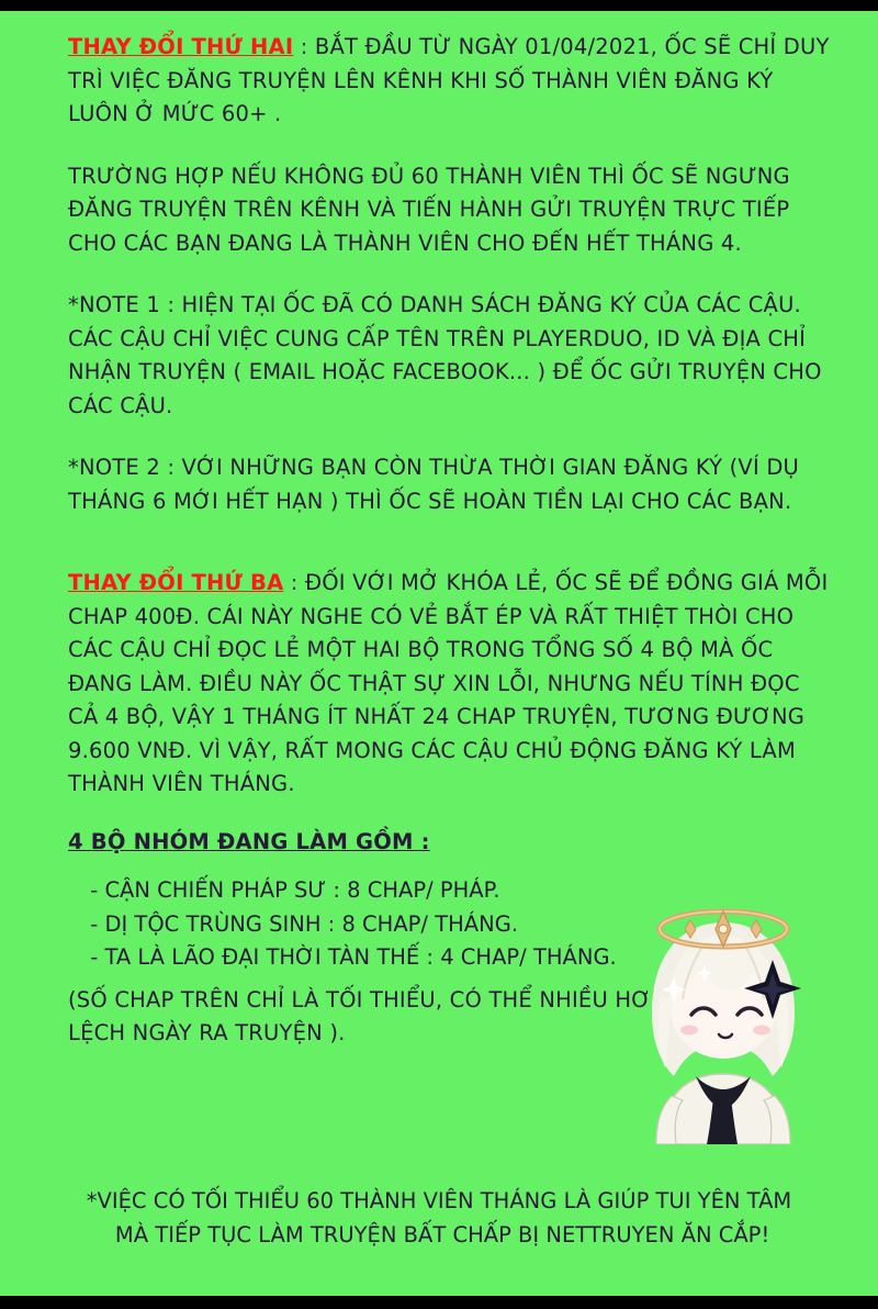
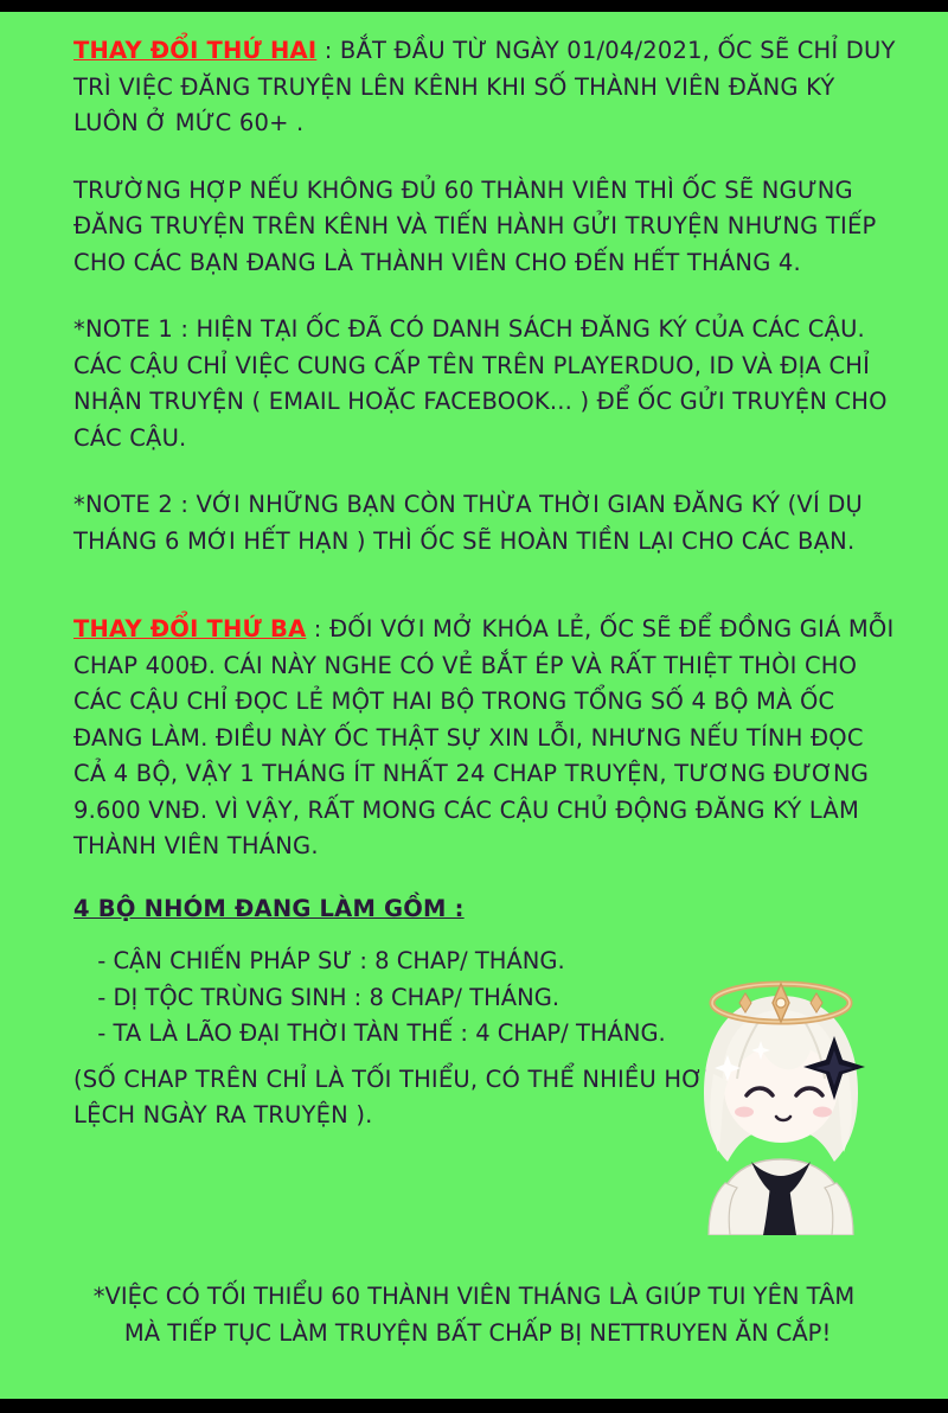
  THAY ĐỔI THỨ HAI : BẮT ĐẦU TỪ NGÀY 01/04/2021, ỐC SẼ CHỈ DUY TRÌ VIỆC ĐĂNG TRUYỆN LÊN KÊNH KHI SỐ THÀNH VIÊN ĐĂNG KÝ LUÔN Ở MỨC 60+ .
- TRƯỜNG HỢP NẾU KHÔNG ĐỦ 60 THÀNH VIÊN THÌ ỐC SẼ NGƯNG ĐĂNG TRUYỆN TRÊN KÊNH VÀ TIẾN HÀNH GỬI TRUYỆN TRỰC TIẾP CHO CÁC BẠN ĐANG LÀ THÀNH VIÊN CHO ĐẾN HẾT THÁNG 4.
+ TRƯỜNG HỢP NẾU KHÔNG ĐỦ 60 THÀNH VIÊN THÌ ỐC SẼ NGƯNG ĐĂNG TRUYỆN TRÊN KÊNH VÀ TIẾN HÀNH GỬI TRUYỆN NHƯNG TIẾP CHO CÁC BẠN ĐANG LÀ THÀNH VIÊN CHO ĐẾN HẾT THÁNG 4.
  *NOTE 1 : HIỆN TẠI ỐC ĐÃ CÓ DANH SÁCH ĐĂNG KÝ CỦA CÁC CẬU. CÁC CẬU CHỈ VIỆC CUNG CẤP TÊN TRÊN PLAYERDUO, ID VÀ ĐỊA CHỈ NHẬN TRUYỆN ( EMAIL HOẶC FACEBOOK... ) ĐỂ ỐC GỬI TRUYỆN CHO CÁC CẬU.
  *NOTE 2 : VỚI NHỮNG BẠN CÒN THỪA THỜI GIAN ĐĂNG KÝ (VÍ DỤ THÁNG 6 MỚI HẾT HẠN ) THÌ ỐC SẼ HOÀN TIỀN LẠI CHO CÁC BẠN.
  THAY ĐỔI THỨ BA : ĐỐI VỚI MỞ KHÓA LẺ, ỐC SẼ ĐỂ ĐỒNG GIÁ MỖI CHAP 400Đ. CÁI NÀY NGHE CÓ VẺ BẮT ÉP VÀ RẤT THIỆT THÒI CHO CÁC CẬU CHỈ ĐỌC LẺ MỘT HAI BỘ TRONG TỔNG SỐ 4 BỘ MÀ ỐC ĐANG LÀM. ĐIỀU NÀY ỐC THẬT SỰ XIN LỖI, NHƯNG NẾU TÍNH ĐỌC CẢ 4 BỘ, VẬY 1 THÁNG ÍT NHẤT 24 CHAP TRUYỆN, TƯƠNG ĐƯƠNG 9.600 VNĐ. VÌ VẬY, RẤT MONG CÁC CẬU CHỦ ĐỘNG ĐĂNG KÝ LÀM THÀNH VIÊN THÁNG.
  4 BỘ NHÓM ĐANG LÀM GỒM :
- - CẬN CHIẾN PHÁP SƯ : 8 CHAP/ PHÁP.
+ - CẬN CHIẾN PHÁP SƯ : 8 CHAP/ THÁNG.
  - DỊ TỘC TRÙNG SINH : 8 CHAP/ THÁNG.
  - TA LÀ LÃO ĐẠI THỜI TÀN THẾ : 4 CHAP/ THÁNG.
  (SỐ CHAP TRÊN CHỈ LÀ TỐI THIỂU, CÓ THỂ NHIỀU HƠ LỆCH NGÀY RA TRUYỆN ).
  *VIỆC CÓ TỐI THIỂU 60 THÀNH VIÊN THÁNG LÀ GIÚP TUI YÊN TÂM
  MÀ TIẾP TỤC LÀM TRUYỆN BẤT CHẤP BỊ NETTRUYEN ĂN CẮP!
